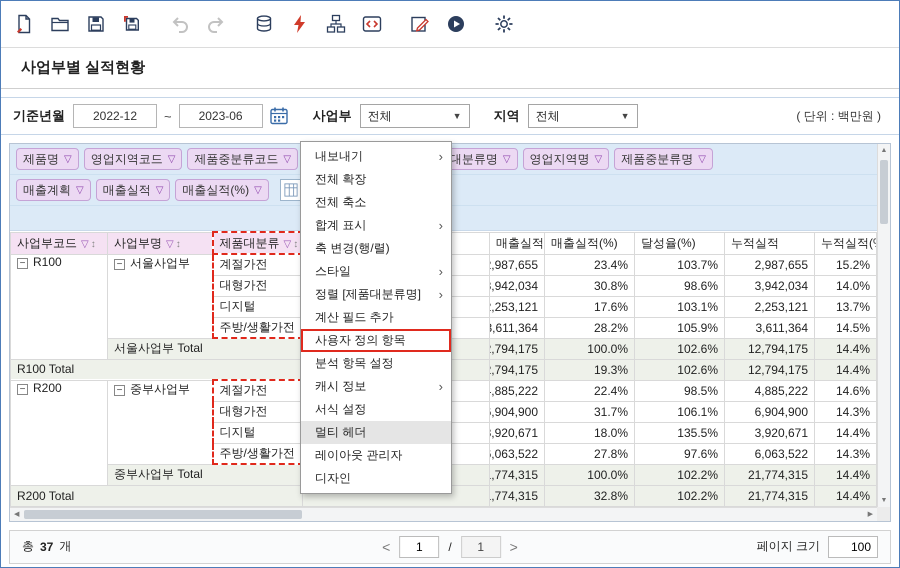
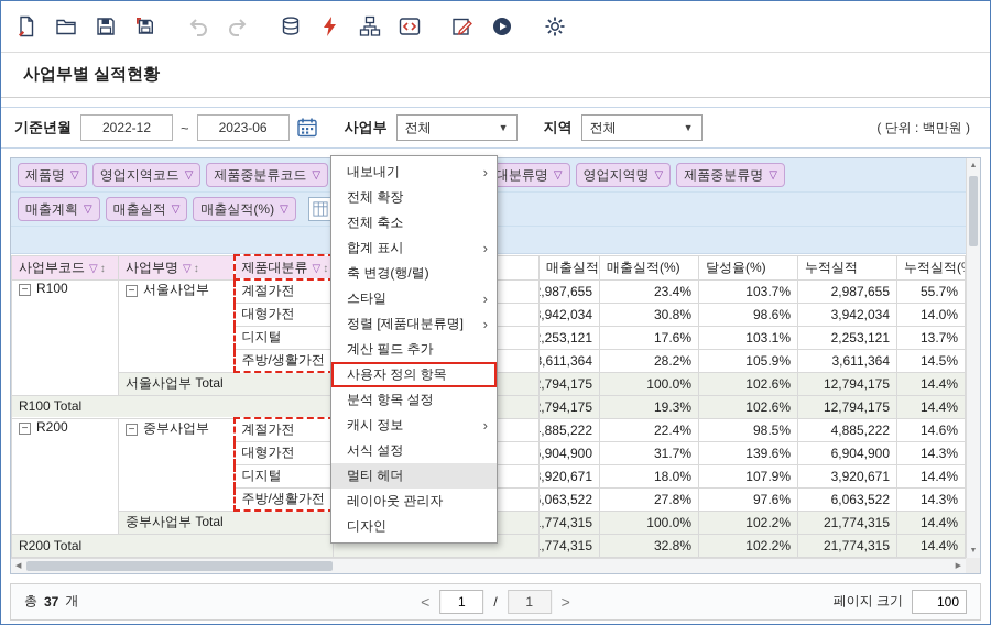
  사업부별 실적현황
  기준년월
  2022-12
  ~
  2023-06
  사업부
  전체
  ▼
  지역
  전체
  ▼
  ( 단위 : 백만원 )
  제품명
  ▽
  영업지역코드
  ▽
  제품중분류코드
  ▽
  ▽
  영업지역명
  ▽
  제품중분류명
  ▽
  매출계획
  ▽
  매출실적
  ▽
  매출실적(%)
  ▽
  사업부코드 ▽ ↕	사업부명 ▽ ↕	제품대분류 ▽ ↕		매출실적	매출실적(%)	달성율(%)	누적실적	누적실적(
- − R100	− 서울사업부	계절가전		,987,655	23.4%	103.7%	2,987,655	15.2%
+ − R100	− 서울사업부	계절가전		,987,655	23.4%	103.7%	2,987,655	55.7%
  대형가전		,942,034	30.8%	98.6%	3,942,034	14.0%
  디지털		,253,121	17.6%	103.1%	2,253,121	13.7%
  주방/생활가전		,611,364	28.2%	105.9%	3,611,364	14.5%
  서울사업부 Total		,794,175	100.0%	102.6%	12,794,175	14.4%
  R100 Total		,794,175	19.3%	102.6%	12,794,175	14.4%
  − R200	− 중부사업부	계절가전		,885,222	22.4%	98.5%	4,885,222	14.6%
- 대형가전		,904,900	31.7%	106.1%	6,904,900	14.3%
+ 대형가전		,904,900	31.7%	139.6%	6,904,900	14.3%
- 디지털		,920,671	18.0%	135.5%	3,920,671	14.4%
+ 디지털		,920,671	18.0%	107.9%	3,920,671	14.4%
  주방/생활가전		,063,522	27.8%	97.6%	6,063,522	14.3%
  중부사업부 Total		,774,315	100.0%	102.2%	21,774,315	14.4%
  R200 Total		,774,315	32.8%	102.2%	21,774,315	14.4%
  총
  37
  개
  <
  1
  /
  1
  >
  페이지 크기
  100
  내보내기
  ›
  전체 확장
  전체 축소
  합계 표시
  ›
  축 변경(행/렬)
  스타일
  ›
  정렬 [제품대분류명]
  ›
  계산 필드 추가
  사용자 정의 항목
  분석 항목 설정
  캐시 정보
  ›
  서식 설정
  멀티 헤더
  레이아웃 관리자
  디자인
